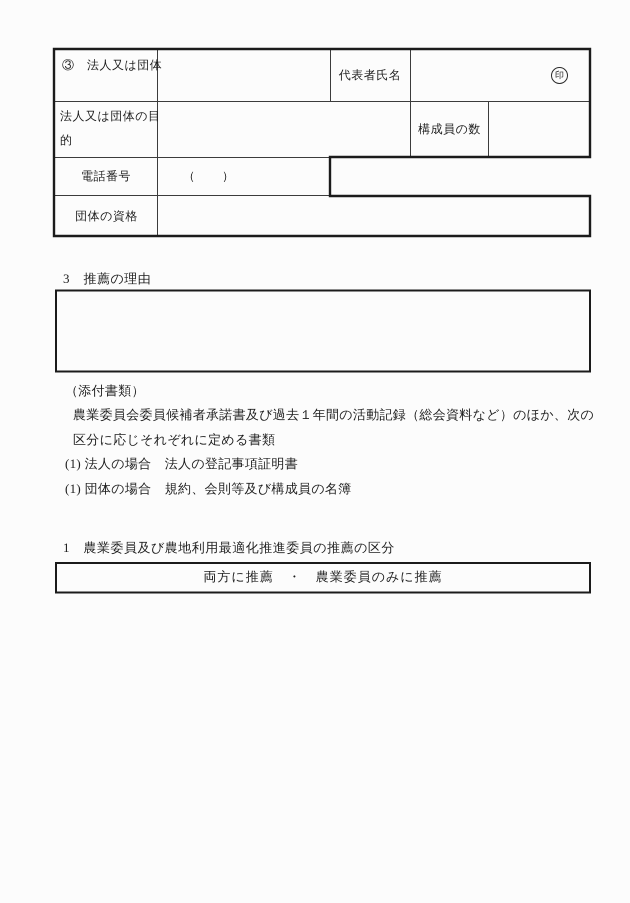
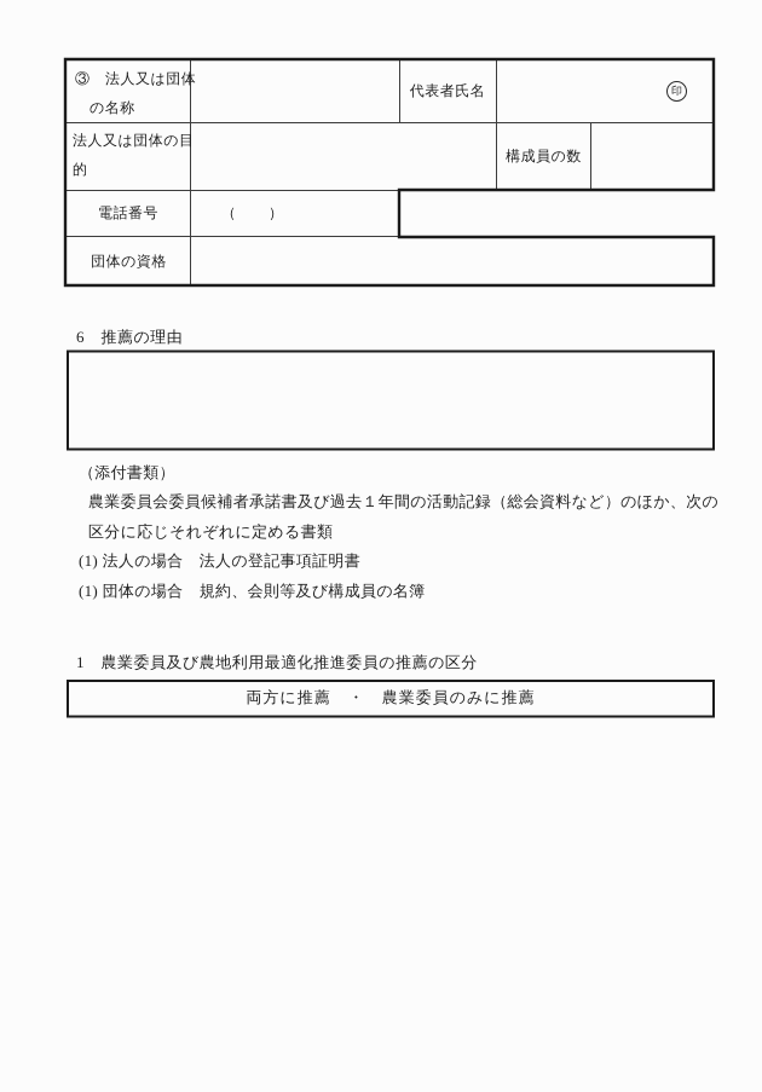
  ③ 法人又は団体
+ の名称
  代表者氏名
  印
  法人又は団体の目
  的
  構成員の数
  電話番号
  （ ）
  団体の資格
- 3 推薦の理由
+ 6 推薦の理由
  （添付書類）
  農業委員会委員候補者承諾書及び過去１年間の活動記録（総会資料など）のほか、次の
  区分に応じそれぞれに定める書類
  (1) 法人の場合 法人の登記事項証明書
  (1) 団体の場合 規約、会則等及び構成員の名簿
  1 農業委員及び農地利用最適化推進委員の推薦の区分
  両方に推薦 ・ 農業委員のみに推薦
